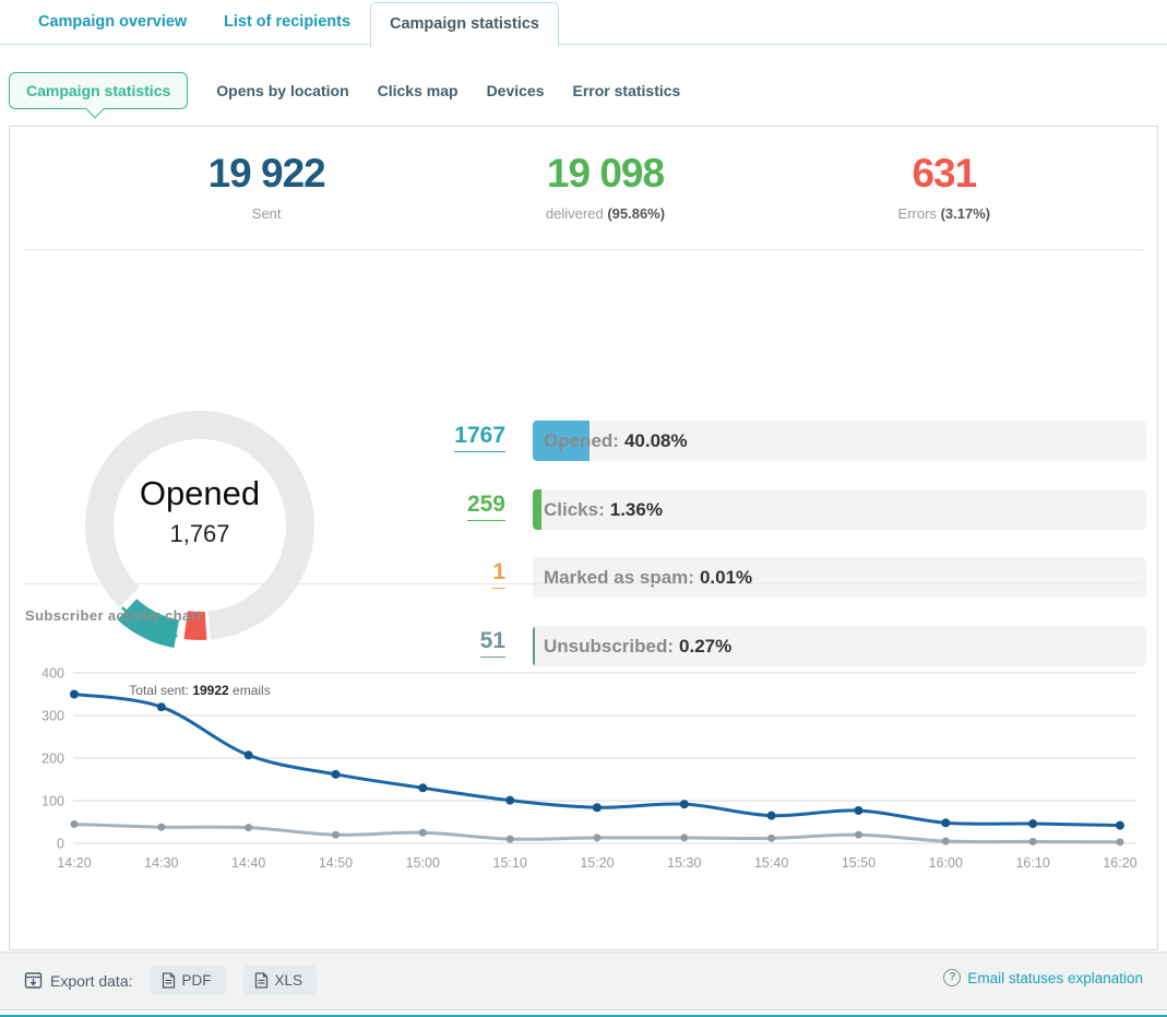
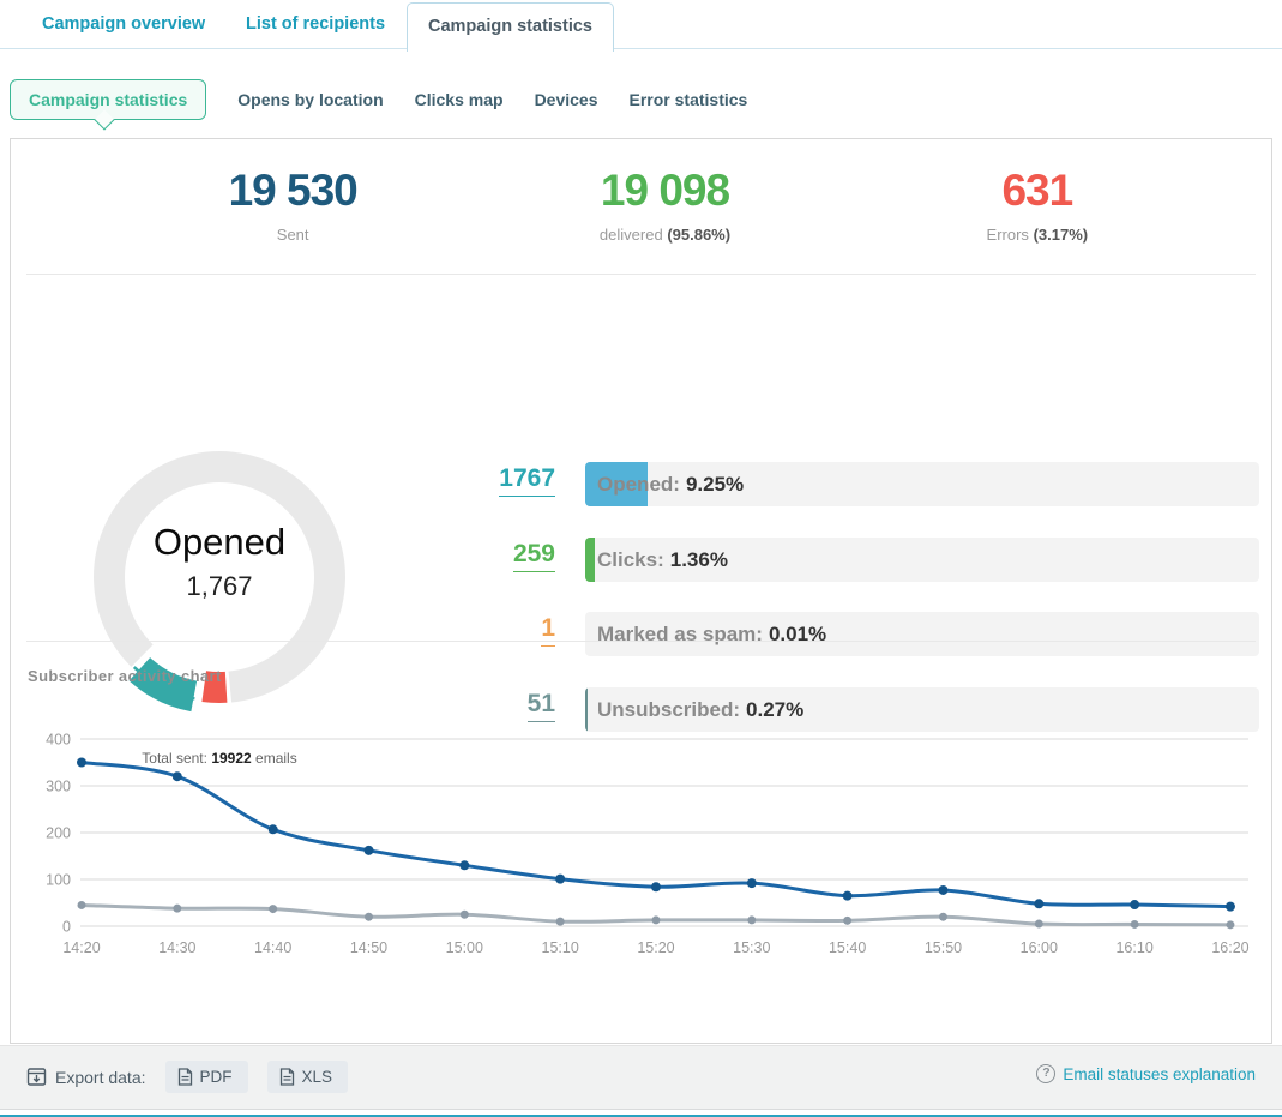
  Campaign overview
  List of recipients
  Campaign statistics
  Campaign statistics
  Opens by location
  Clicks map
  Devices
  Error statistics
- 19 922
+ 19 530
  Sent
  19 098
  delivered (95.86%)
  631
  Errors (3.17%)
  Opened
  1,767
  Total sent: 19922 emails
  1767
- Opened: 40.08%
+ Opened: 9.25%
  259
  Clicks: 1.36%
  1
  Marked as spam: 0.01%
  51
  Unsubscribed: 0.27%
  Subscriber activity chart
  400
  300
  200
  100
  0
  14:20
  14:30
  14:40
  14:50
  15:00
  15:10
  15:20
  15:30
  15:40
  15:50
  16:00
  16:10
  16:20
  Export data:
  PDF
  XLS
  ?
  Email statuses explanation
